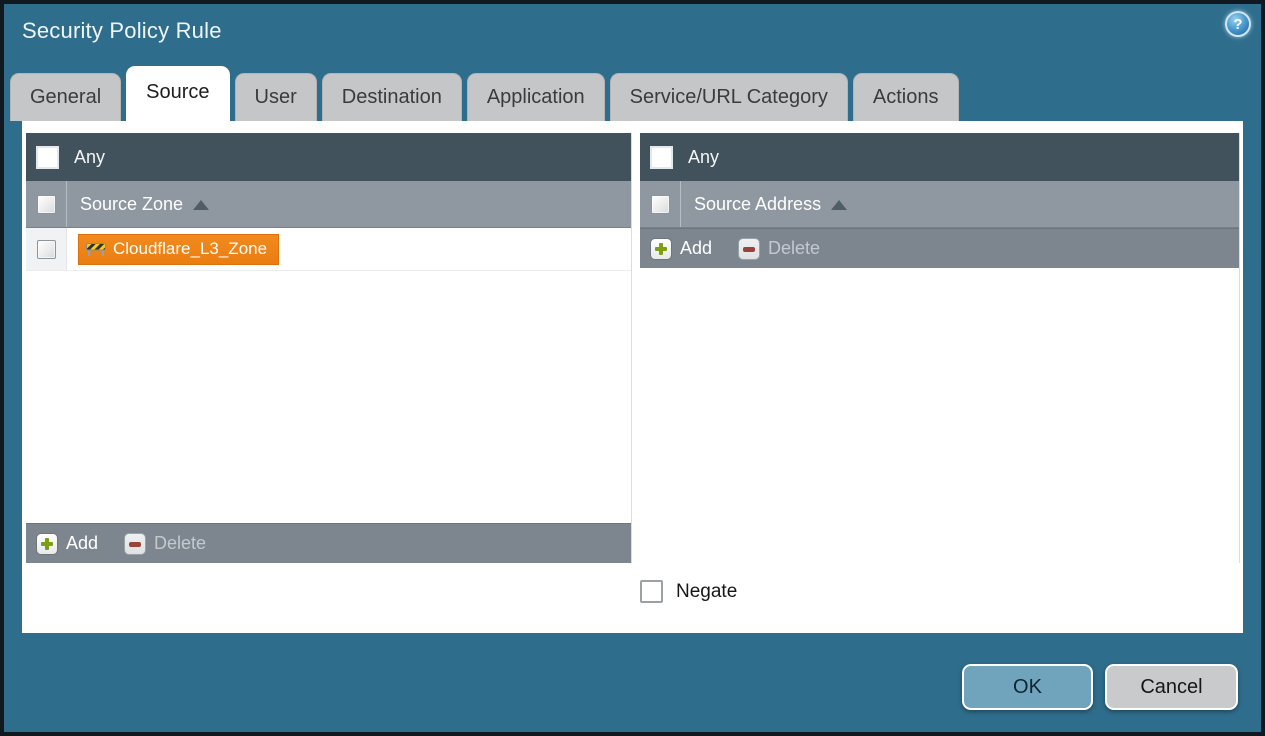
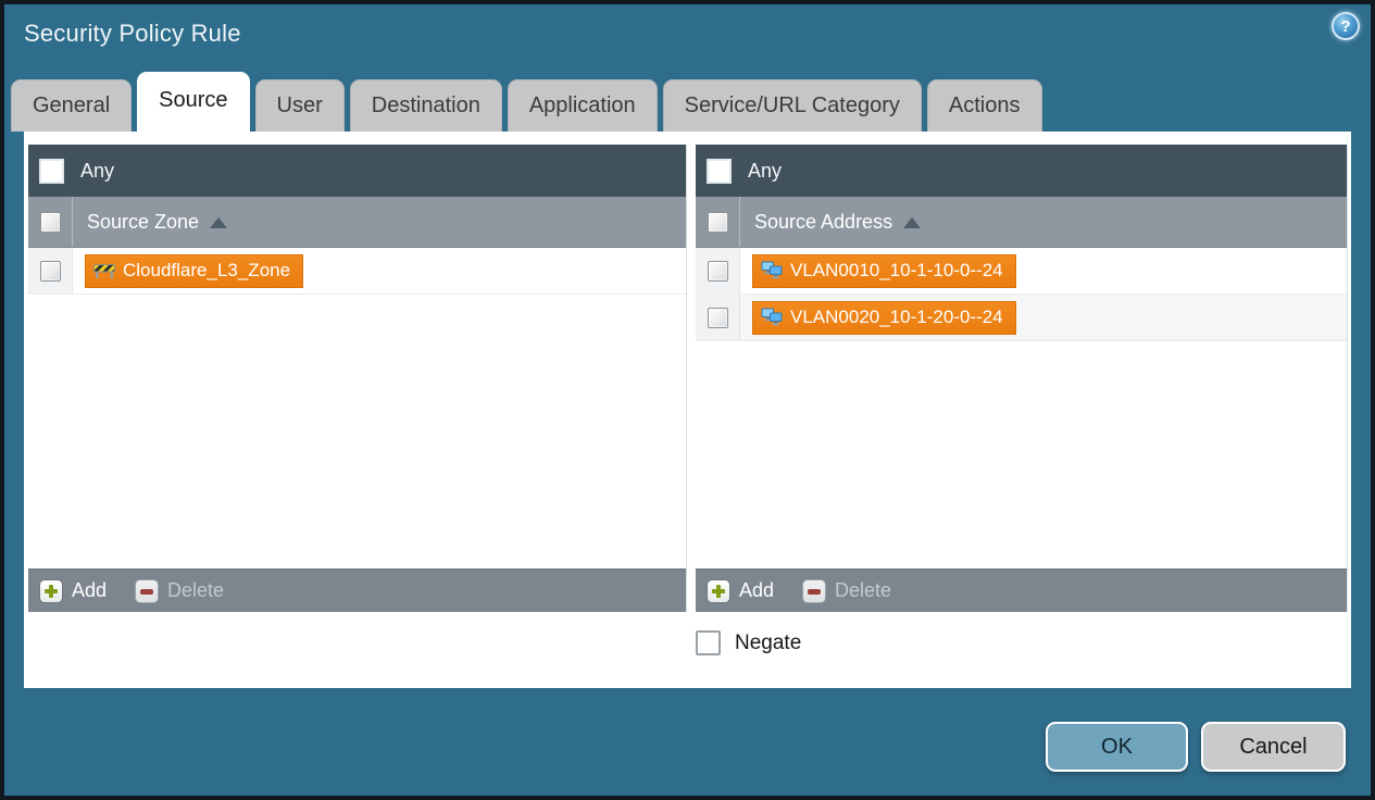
  Security Policy Rule
  ?
  General
  Source
  User
  Destination
  Application
  Service/URL Category
  Actions
  Any
  Source Zone
  Cloudflare_L3_Zone
  Add
  Delete
  Any
  Source Address
+ VLAN0010_10-1-10-0--24
+ VLAN0020_10-1-20-0--24
  Add
  Delete
  Negate
  OK
  Cancel
